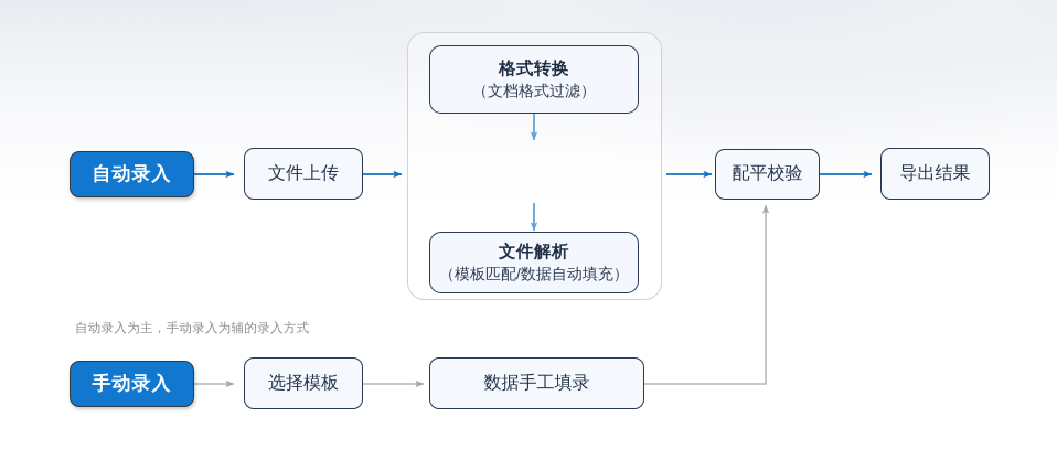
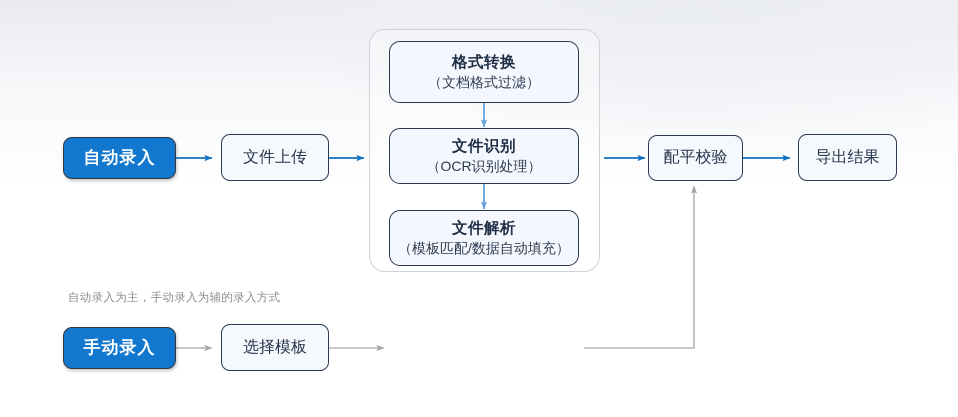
  自动录入
  文件上传
  格式转换
  （文档格式过滤）
+ 文件识别
+ （OCR识别处理）
  文件解析
  （模板匹配/数据自动填充）
  配平校验
  导出结果
  自动录入为主，手动录入为辅的录入方式
  手动录入
  选择模板
- 数据手工填录
